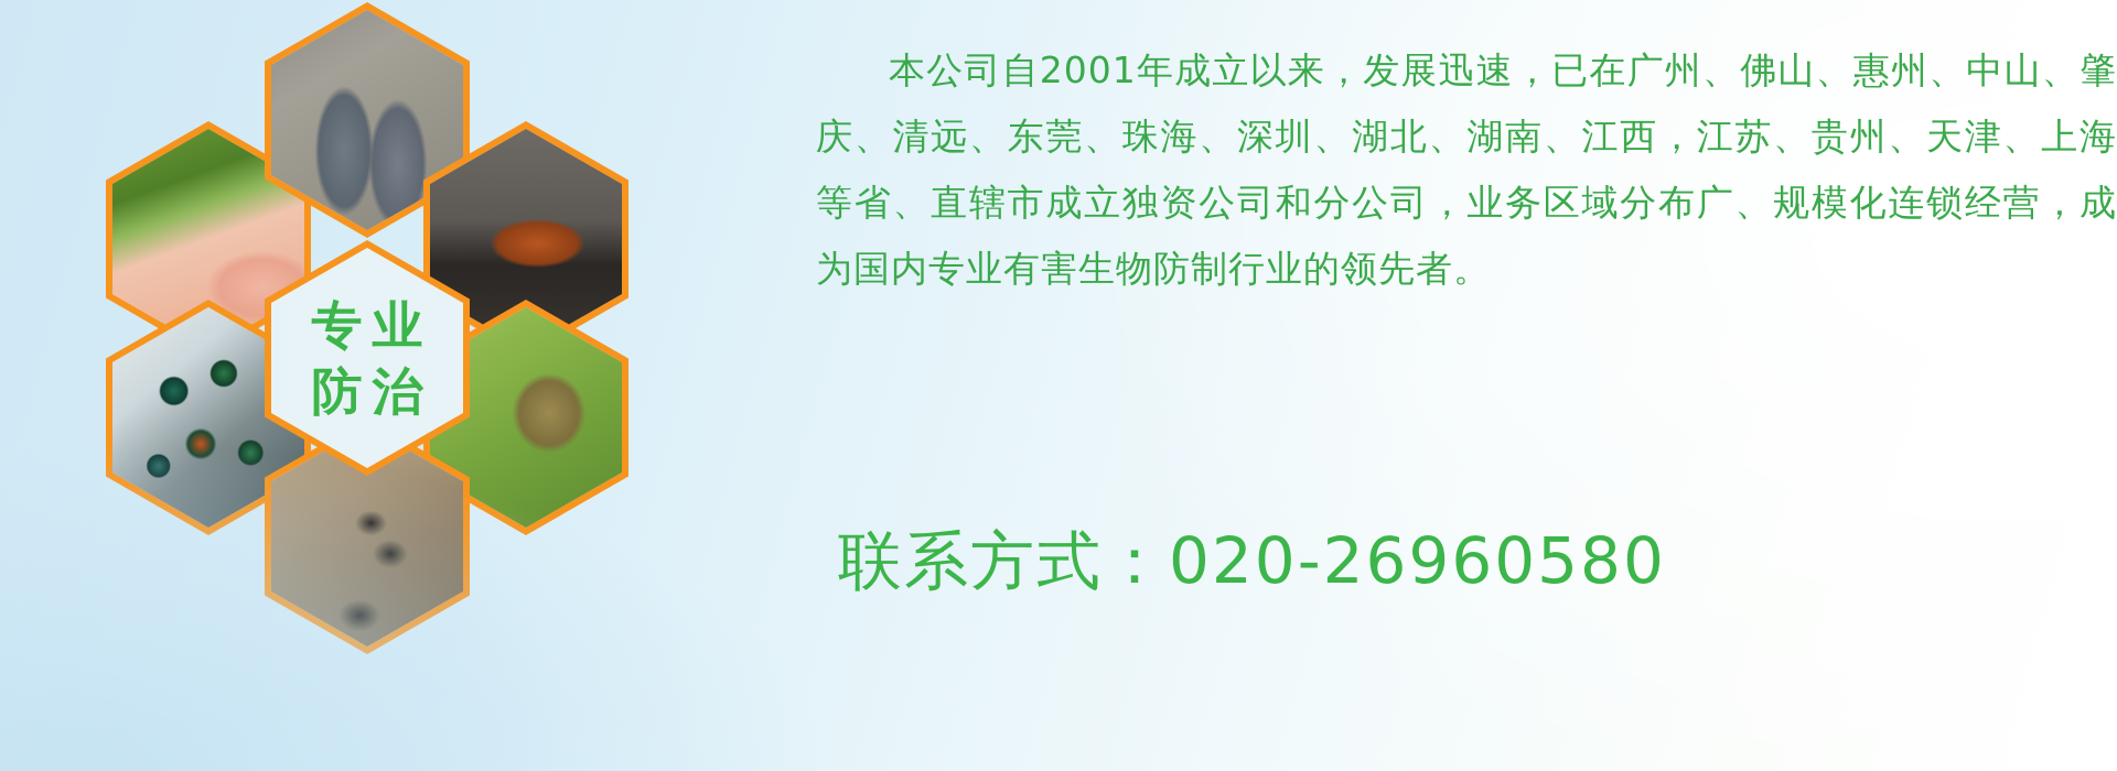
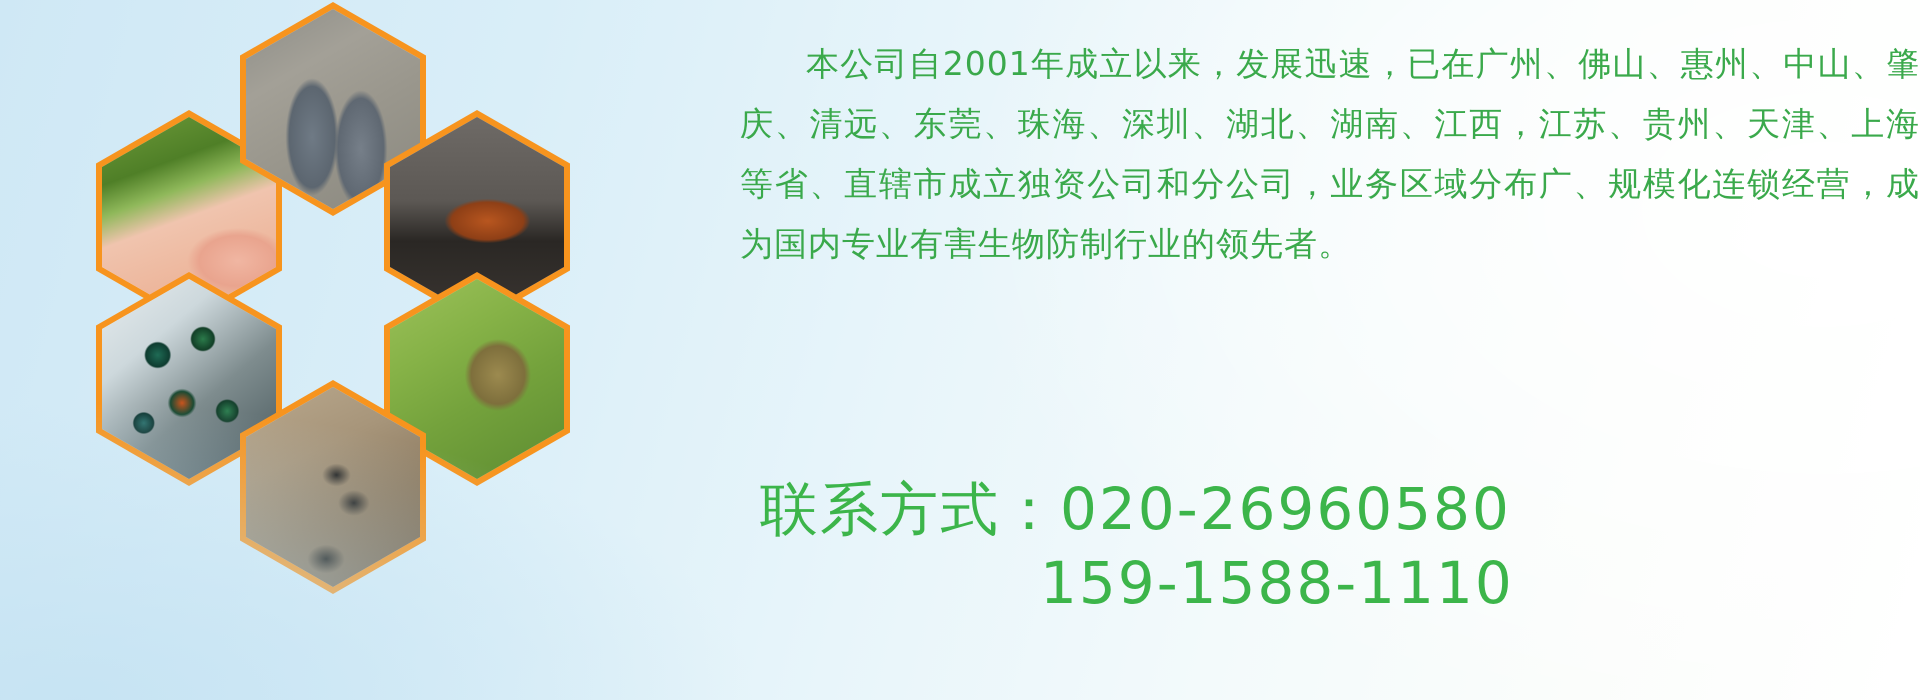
- 专业
- 防治
  本公司自2001年成立以来，发展迅速，已在广州、佛山、惠州、中山、肇庆、清远、东莞、珠海、深圳、湖北、湖南、江西，江苏、贵州、天津、上海等省、直辖市成立独资公司和分公司，业务区域分布广、规模化连锁经营，成为国内专业有害生物防制行业的领先者。
  联系方式：020-26960580
+ 159-1588-1110
